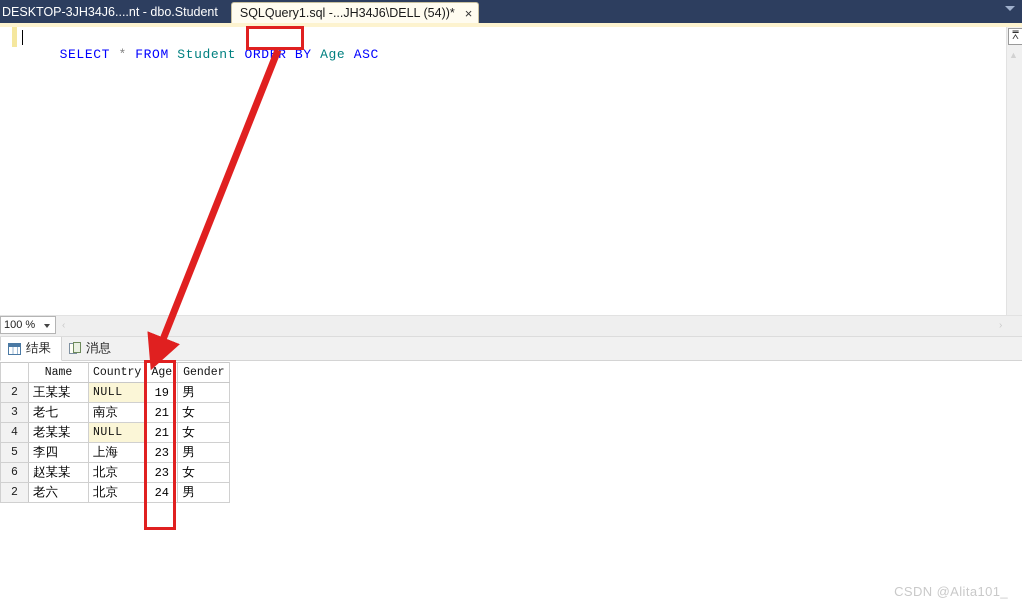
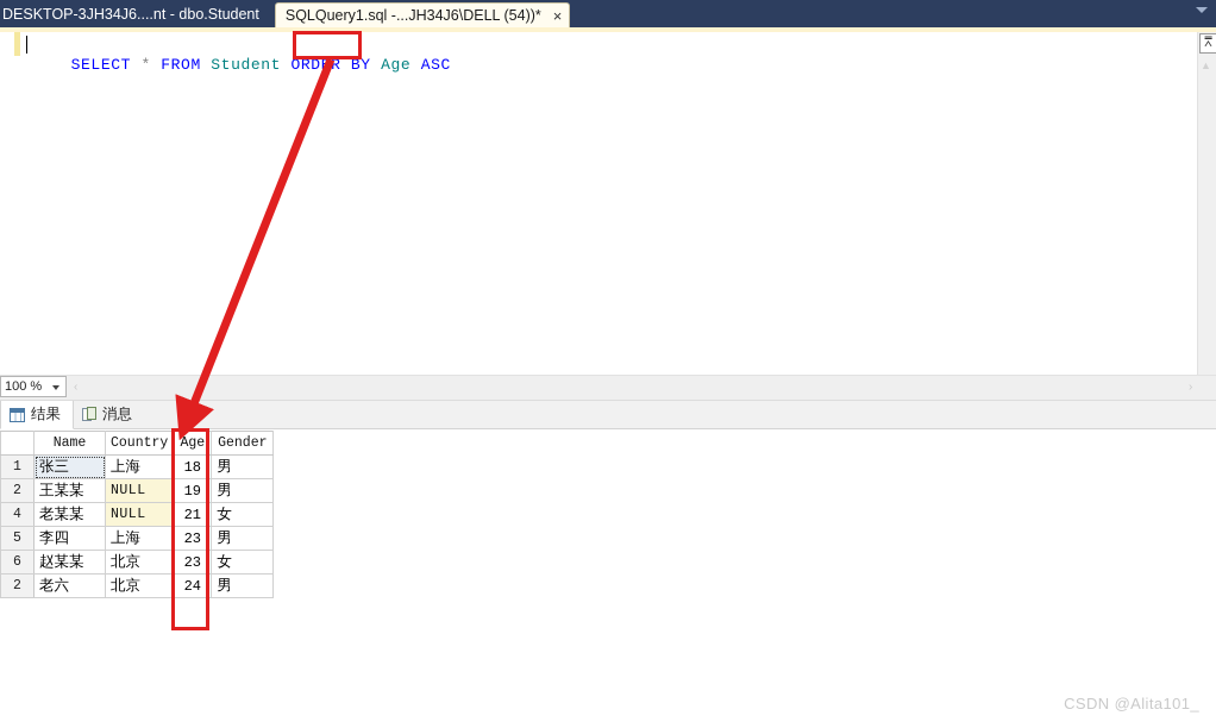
  DESKTOP-3JH34J6....nt - dbo.Student
  SQLQuery1.sql -...JH34J6\DELL (54))*
  ×
  SELECT * FROM Student ORDR BY Age ASC
  ⩞
  ▲
  100 %
  ‹
  ›
  结果
  消息
  	Name	Country	Age	Gender
+ 1	张三	上海	18	男
  2	王某某	NULL	19	男
- 3	老七	南京	21	女
  4	老某某	NULL	21	女
  5	李四	上海	23	男
  6	赵某某	北京	23	女
  2	老六	北京	24	男
  CSDN @Alita101_
